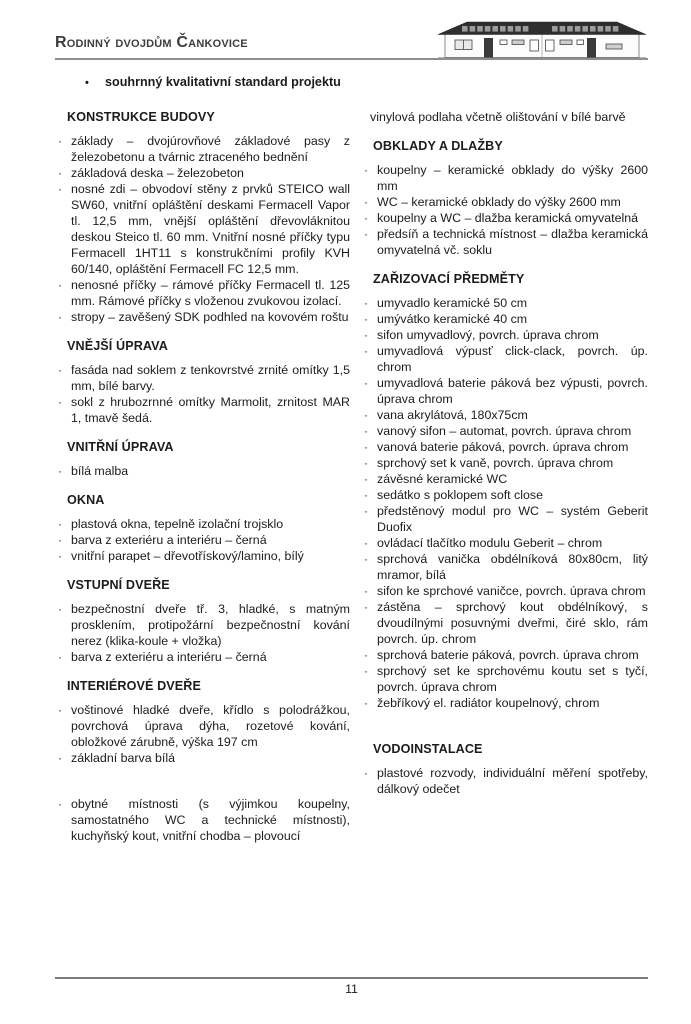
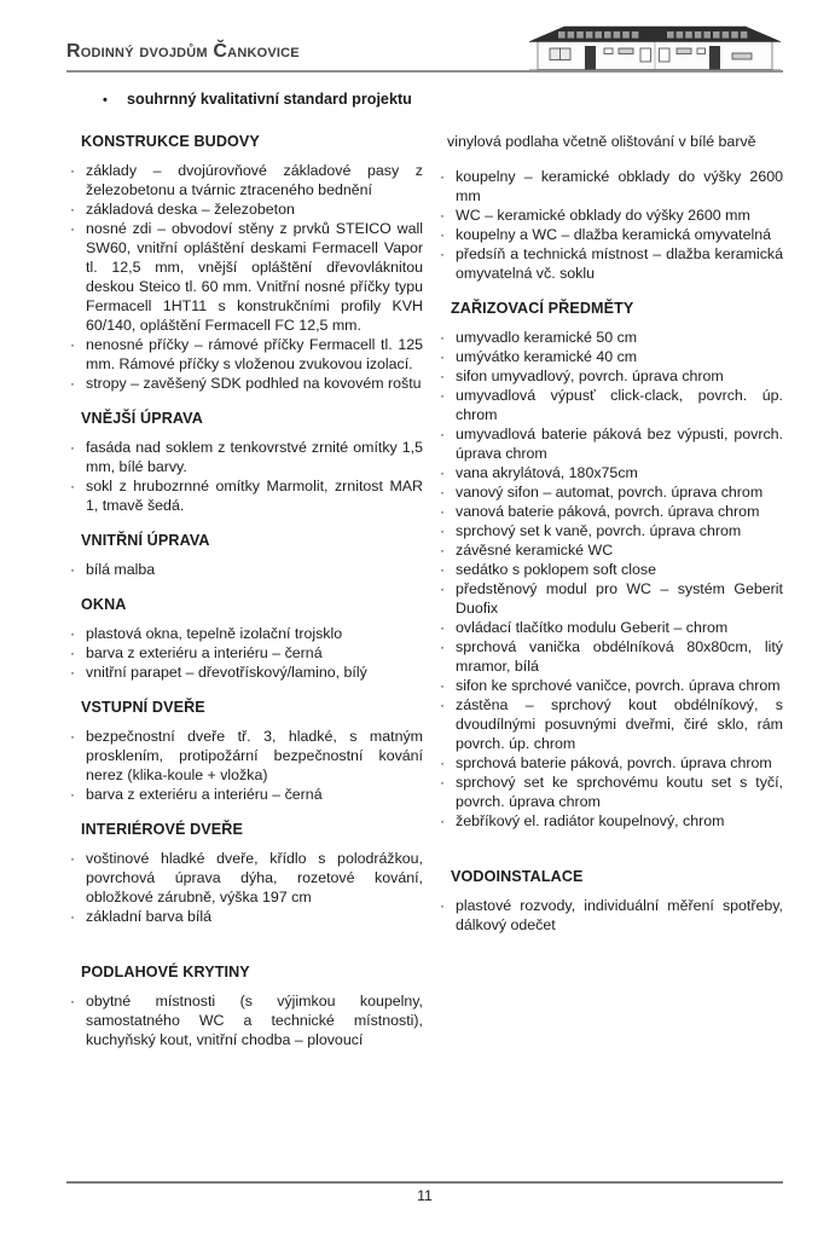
  Rodinný dvojdům Čankovice
  •
  souhrnný kvalitativní standard projektu
  KONSTRUKCE BUDOVY
  ·
  základy – dvojúrovňové základové pasy z železobetonu a tvárnic ztraceného bednění
  ·
  základová deska – železobeton
  ·
  nosné zdi – obvodoví stěny z prvků STEICO wall SW60, vnitřní opláštění deskami Fermacell Vapor tl. 12,5 mm, vnější opláštění dřevovláknitou deskou Steico tl. 60 mm. Vnitřní nosné příčky typu Fermacell 1HT11 s konstrukčními profily KVH 60/140, opláštění Fermacell FC 12,5 mm.
  ·
  nenosné příčky – rámové příčky Fermacell tl. 125 mm. Rámové příčky s vloženou zvukovou izolací.
  ·
  stropy – zavěšený SDK podhled na kovovém roštu
  VNĚJŠÍ ÚPRAVA
  ·
  fasáda nad soklem z tenkovrstvé zrnité omítky 1,5 mm, bílé barvy.
  ·
  sokl z hrubozrnné omítky Marmolit, zrnitost MAR 1, tmavě šedá.
  VNITŘNÍ ÚPRAVA
  ·
  bílá malba
  OKNA
  ·
  plastová okna, tepelně izolační trojsklo
  ·
  barva z exteriéru a interiéru – černá
  ·
  vnitřní parapet – dřevotřískový/lamino, bílý
  VSTUPNÍ DVEŘE
  ·
  bezpečnostní dveře tř. 3, hladké, s matným prosklením, protipožární bezpečnostní kování nerez (klika-koule + vložka)
  ·
  barva z exteriéru a interiéru – černá
  INTERIÉROVÉ DVEŘE
  ·
  voštinové hladké dveře, křídlo s polodrážkou, povrchová úprava dýha, rozetové kování, obložkové zárubně, výška 197 cm
  ·
  základní barva bílá
+ PODLAHOVÉ KRYTINY
  ·
  obytné místnosti (s výjimkou koupelny, samostatného WC a technické místnosti), kuchyňský kout, vnitřní chodba – plovoucí
  vinylová podlaha včetně olištování v bílé barvě
- OBKLADY A DLAŽBY
  ·
  koupelny – keramické obklady do výšky 2600 mm
  ·
  WC – keramické obklady do výšky 2600 mm
  ·
  koupelny a WC – dlažba keramická omyvatelná
  ·
  předsíň a technická místnost – dlažba keramická omyvatelná vč. soklu
  ZAŘIZOVACÍ PŘEDMĚTY
  ·
  umyvadlo keramické 50 cm
  ·
  umývátko keramické 40 cm
  ·
  sifon umyvadlový, povrch. úprava chrom
  ·
  umyvadlová výpusť click-clack, povrch. úp. chrom
  ·
  umyvadlová baterie páková bez výpusti, povrch. úprava chrom
  ·
  vana akrylátová, 180x75cm
  ·
  vanový sifon – automat, povrch. úprava chrom
  ·
  vanová baterie páková, povrch. úprava chrom
  ·
  sprchový set k vaně, povrch. úprava chrom
  ·
  závěsné keramické WC
  ·
  sedátko s poklopem soft close
  ·
  předstěnový modul pro WC – systém Geberit Duofix
  ·
  ovládací tlačítko modulu Geberit – chrom
  ·
  sprchová vanička obdélníková 80x80cm, litý mramor, bílá
  ·
  sifon ke sprchové vaničce, povrch. úprava chrom
  ·
  zástěna – sprchový kout obdélníkový, s dvoudílnými posuvnými dveřmi, čiré sklo, rám povrch. úp. chrom
  ·
  sprchová baterie páková, povrch. úprava chrom
  ·
  sprchový set ke sprchovému koutu set s tyčí, povrch. úprava chrom
  ·
  žebříkový el. radiátor koupelnový, chrom
  VODOINSTALACE
  ·
  plastové rozvody, individuální měření spotřeby, dálkový odečet
  11
